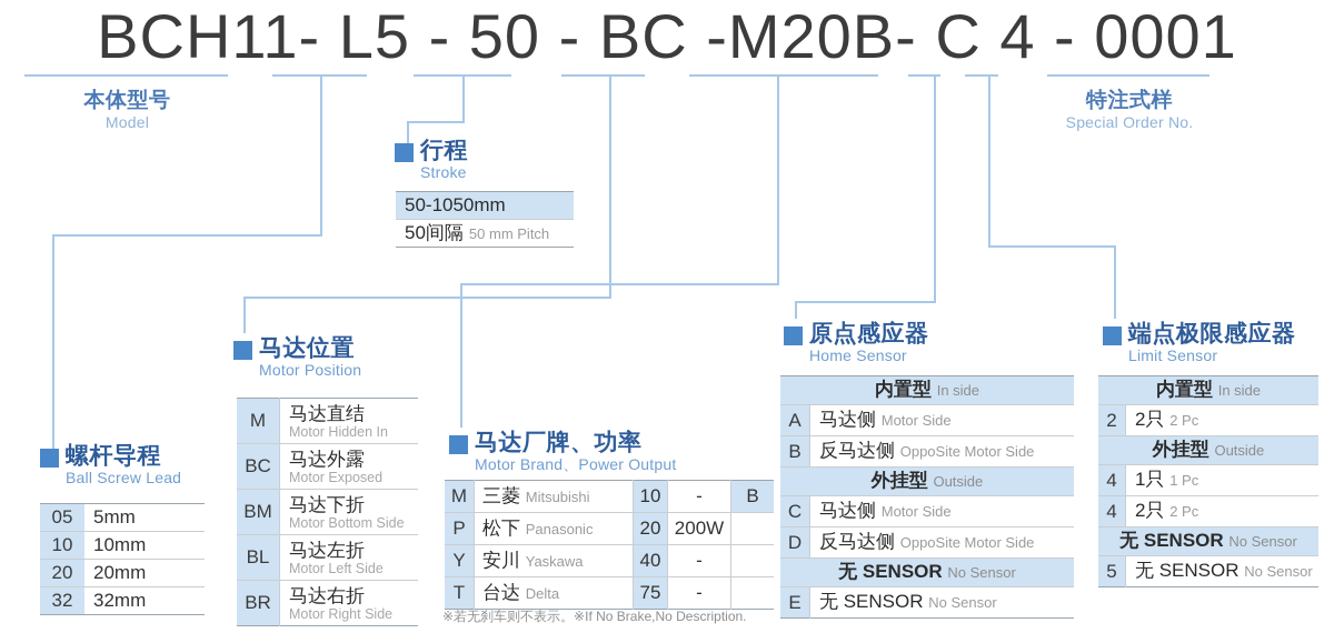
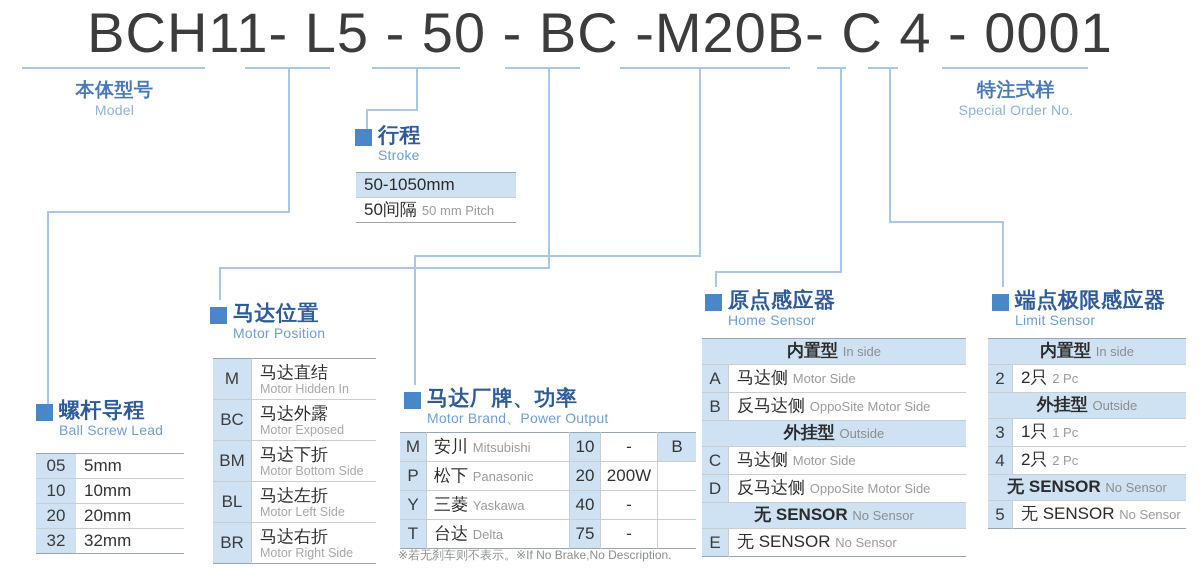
  BCH11- L5 - 50 - BC -M20B- C 4 - 0001
  本体型号
  Model
  特注式样
  Special Order No.
  行程
  Stroke
  50-1050mm
  50间隔
  50 mm Pitch
  螺杆导程
  Ball Screw Lead
  05	5mm
  10	10mm
  20	20mm
  32	32mm
  马达位置
  Motor Position
  M	马达直结Motor Hidden In
  BC	马达外露Motor Exposed
  BM	马达下折Motor Bottom Side
  BL	马达左折Motor Left Side
  BR	马达右折Motor Right Side
  马达厂牌、功率
  Motor Brand、Power Output
- M	三菱 Mitsubishi	10	-	B
+ M	安川 Mitsubishi	10	-	B
  P	松下 Panasonic	20	200W
- Y	安川 Yaskawa	40	-
+ Y	三菱 Yaskawa	40	-
  T	台达 Delta	75	-
  ※若无刹车则不表示。※If No Brake,No Description.
  原点感应器
  Home Sensor
  内置型 In side
  A	马达侧 Motor Side
  B	反马达侧 OppoSite Motor Side
  外挂型 Outside
  C	马达侧 Motor Side
  D	反马达侧 OppoSite Motor Side
  无 SENSOR No Sensor
  E	无 SENSOR No Sensor
  端点极限感应器
  Limit Sensor
  内置型 In side
  2	2只 2 Pc
  外挂型 Outside
- 4	1只 1 Pc
+ 3	1只 1 Pc
  4	2只 2 Pc
  无 SENSOR No Sensor
  5	无 SENSOR No Sensor
